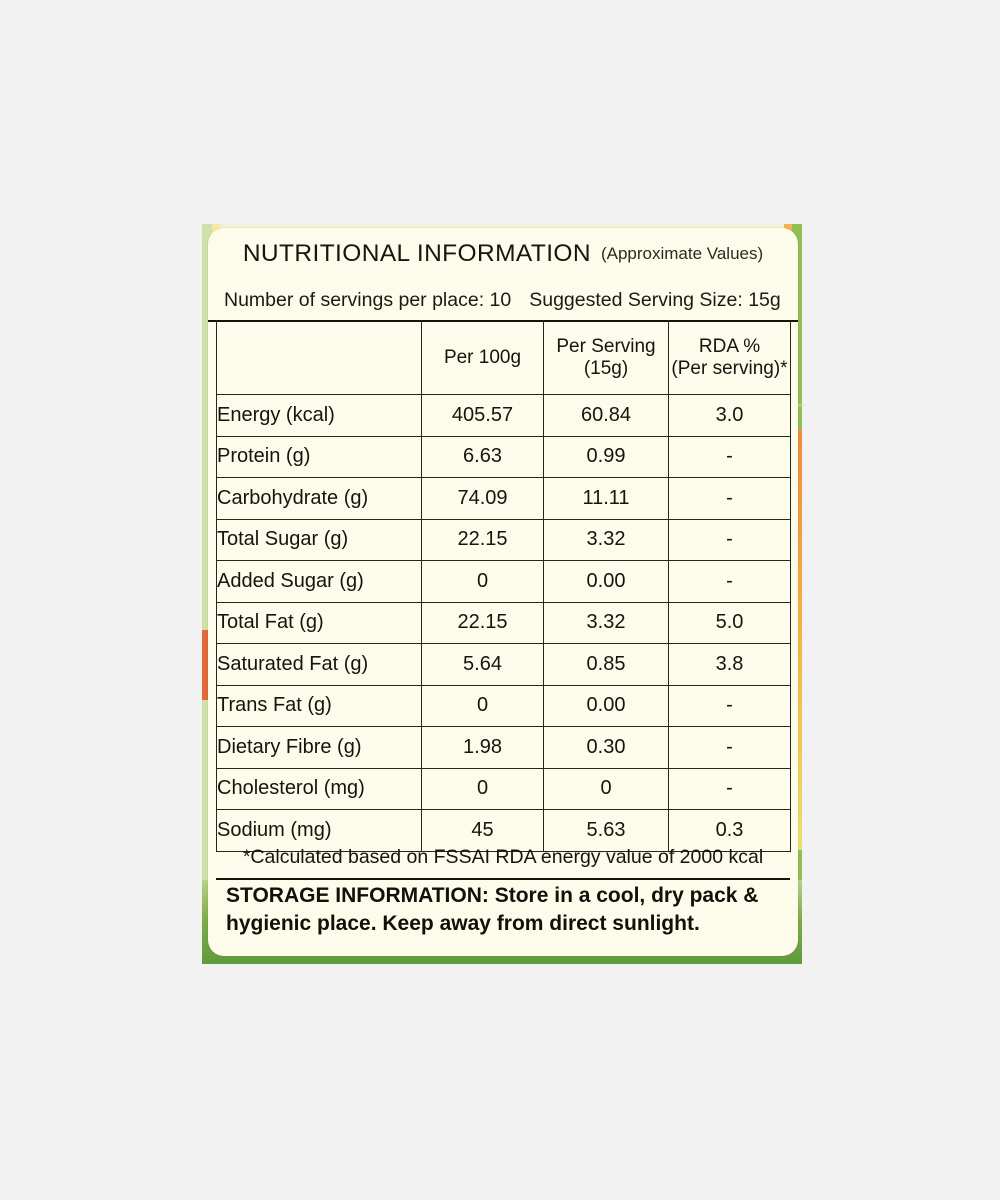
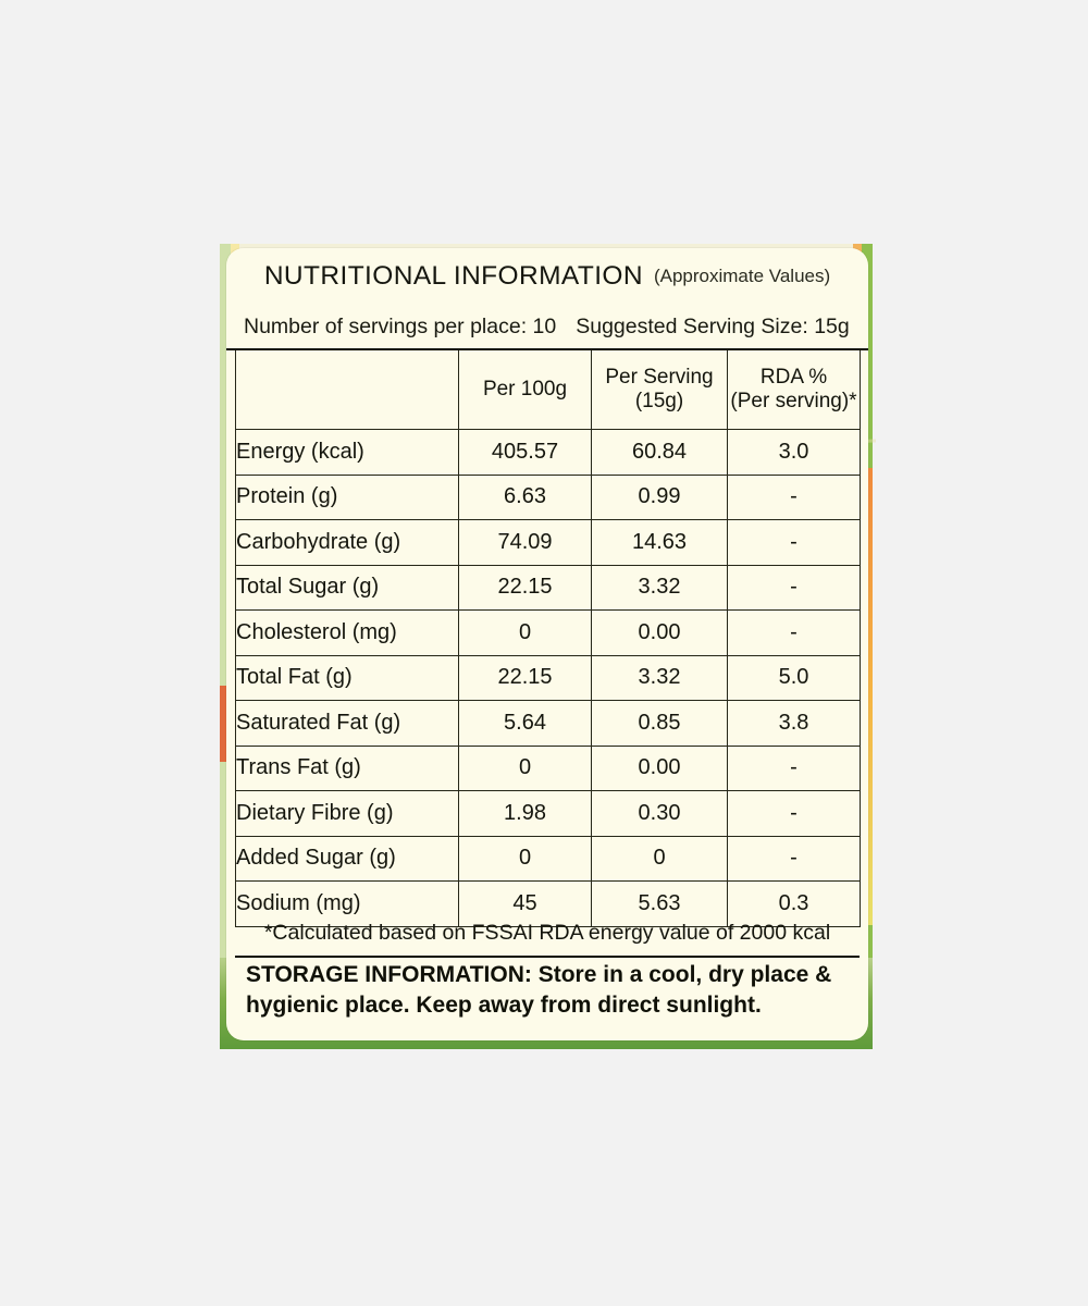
  NUTRITIONAL INFORMATION
  (Approximate Values)
  Number of servings per place: 10
  Suggested Serving Size: 15g
  	Per 100g	Per Serving (15g)	RDA % (Per serving)*
  Energy (kcal)	405.57	60.84	3.0
  Protein (g)	6.63	0.99	-
- Carbohydrate (g)	74.09	11.11	-
+ Carbohydrate (g)	74.09	14.63	-
  Total Sugar (g)	22.15	3.32	-
- Added Sugar (g)	0	0.00	-
+ Cholesterol (mg)	0	0.00	-
  Total Fat (g)	22.15	3.32	5.0
  Saturated Fat (g)	5.64	0.85	3.8
  Trans Fat (g)	0	0.00	-
  Dietary Fibre (g)	1.98	0.30	-
- Cholesterol (mg)	0	0	-
+ Added Sugar (g)	0	0	-
  Sodium (mg)	45	5.63	0.3
  *Calculated based on FSSAI RDA energy value of 2000 kcal
- STORAGE INFORMATION: Store in a cool, dry pack & hygienic place. Keep away from direct sunlight.
+ STORAGE INFORMATION: Store in a cool, dry place & hygienic place. Keep away from direct sunlight.
